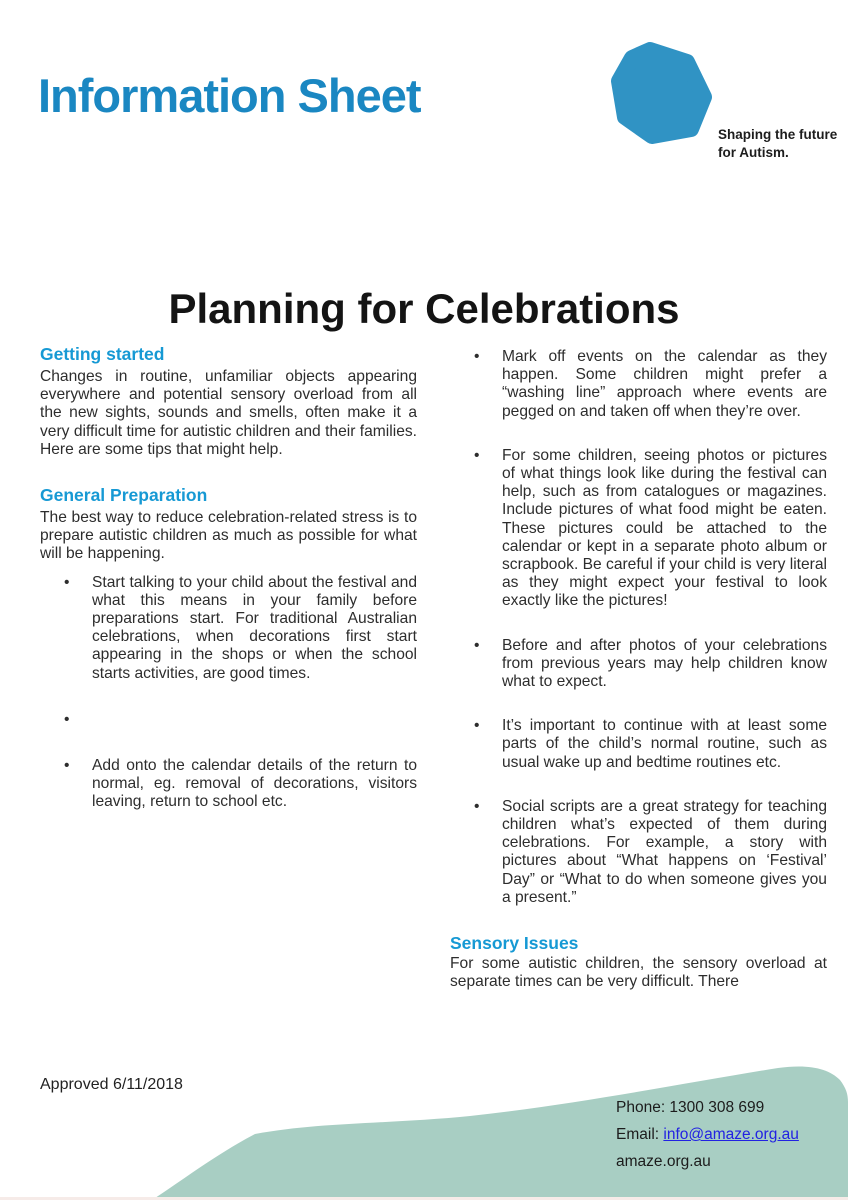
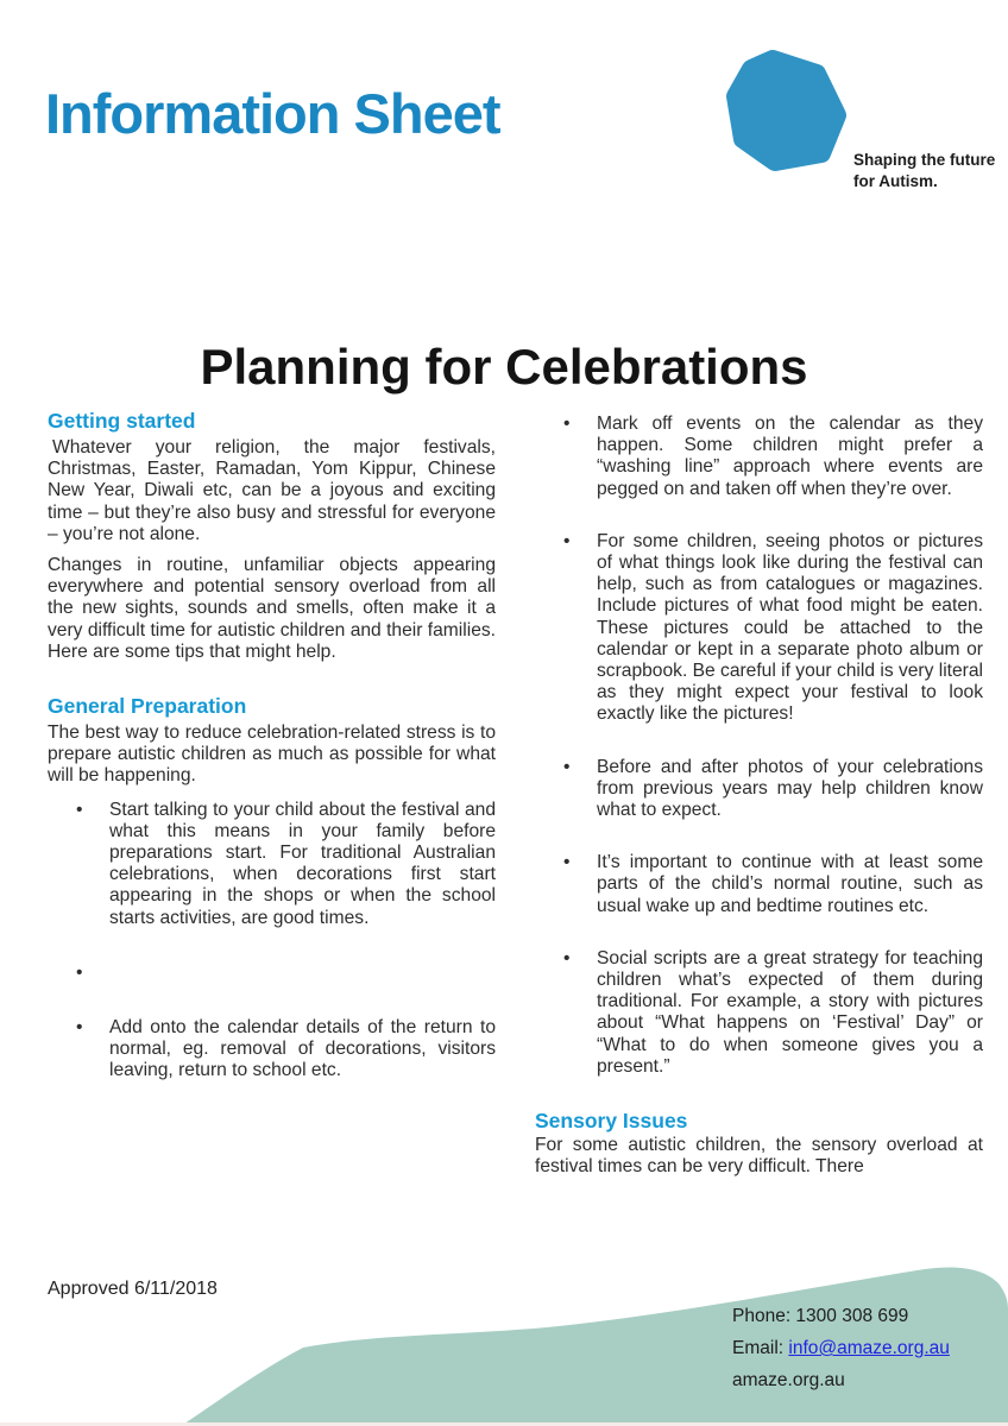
  Information Sheet
  Shaping the future
  for Autism.
  Planning for Celebrations
  Getting started
+ Whatever your religion, the major festivals, Christmas, Easter, Ramadan, Yom Kippur, Chinese New Year, Diwali etc, can be a joyous and exciting time – but they’re also busy and stressful for everyone – you’re not alone.
  Changes in routine, unfamiliar objects appearing everywhere and potential sensory overload from all the new sights, sounds and smells, often make it a very difficult time for autistic children and their families. Here are some tips that might help.
  General Preparation
  The best way to reduce celebration-related stress is to prepare autistic children as much as possible for what will be happening.
  •
  Start talking to your child about the festival and what this means in your family before preparations start. For traditional Australian celebrations, when decorations first start appearing in the shops or when the school starts activities, are good times.
  •
  •
  Add onto the calendar details of the return to normal, eg. removal of decorations, visitors leaving, return to school etc.
  •
  Mark off events on the calendar as they happen. Some children might prefer a “washing line” approach where events are pegged on and taken off when they’re over.
  •
  For some children, seeing photos or pictures of what things look like during the festival can help, such as from catalogues or magazines. Include pictures of what food might be eaten. These pictures could be attached to the calendar or kept in a separate photo album or scrapbook. Be careful if your child is very literal as they might expect your festival to look exactly like the pictures!
  •
  Before and after photos of your celebrations from previous years may help children know what to expect.
  •
  It’s important to continue with at least some parts of the child’s normal routine, such as usual wake up and bedtime routines etc.
  •
- Social scripts are a great strategy for teaching children what’s expected of them during celebrations. For example, a story with pictures about “What happens on ‘Festival’ Day” or “What to do when someone gives you a present.”
+ Social scripts are a great strategy for teaching children what’s expected of them during traditional. For example, a story with pictures about “What happens on ‘Festival’ Day” or “What to do when someone gives you a present.”
  Sensory Issues
- For some autistic children, the sensory overload at separate times can be very difficult. There
+ For some autistic children, the sensory overload at festival times can be very difficult. There
  Approved 6/11/2018
  Phone: 1300 308 699
  Email: info@amaze.org.au
  amaze.org.au
